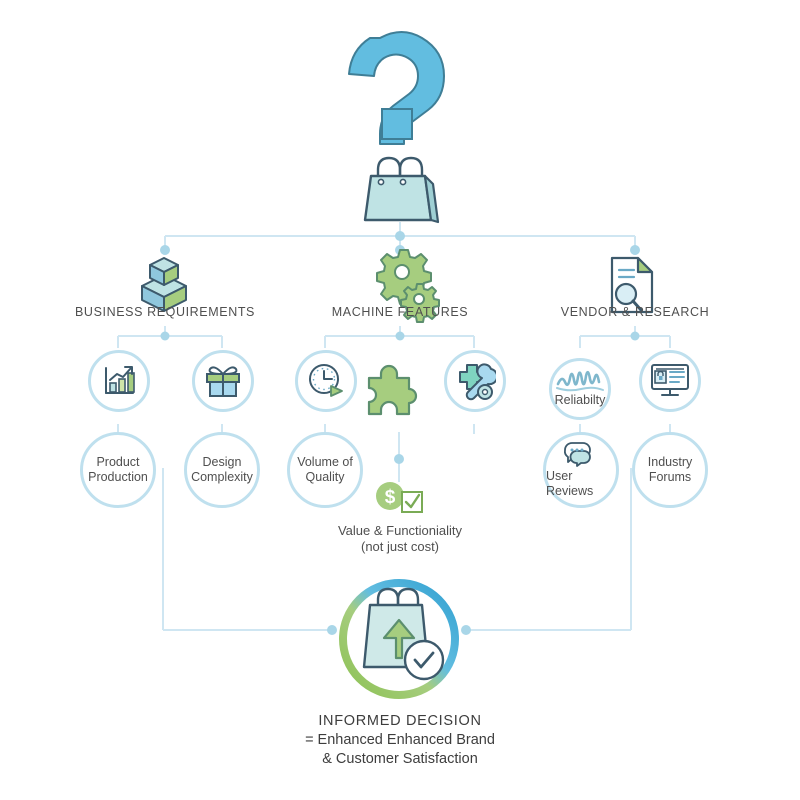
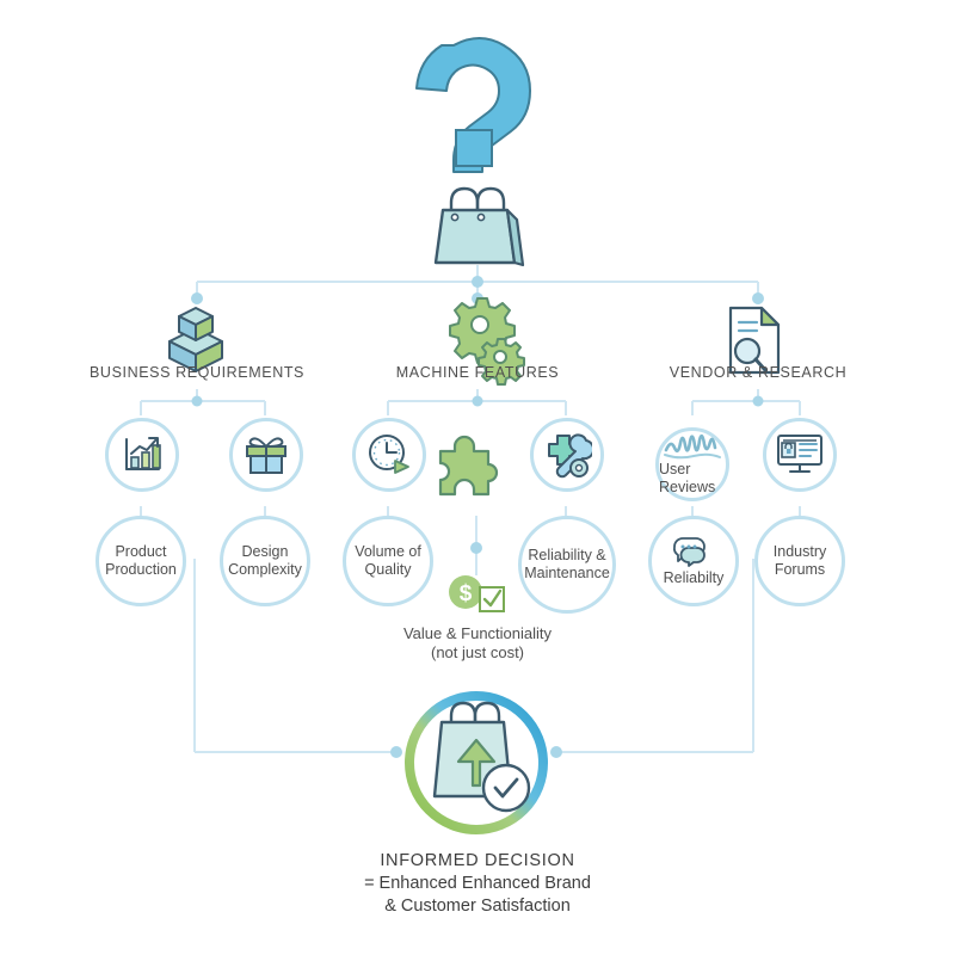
  BUSINESS REQUIREMENTS
  MACHINE FEATURES
  VENDOR & RESEARCH
- Reliabilty
+ User Reviews
  Product
  Production
  Design
  Complexity
  Volume of
  Quality
+ Reliability &
+ Maintenance
- User Reviews
+ Reliabilty
  Industry
  Forums
  $
  Value & Functioniality
  (not just cost)
  INFORMED DECISION
  = Enhanced Enhanced Brand
  & Customer Satisfaction
